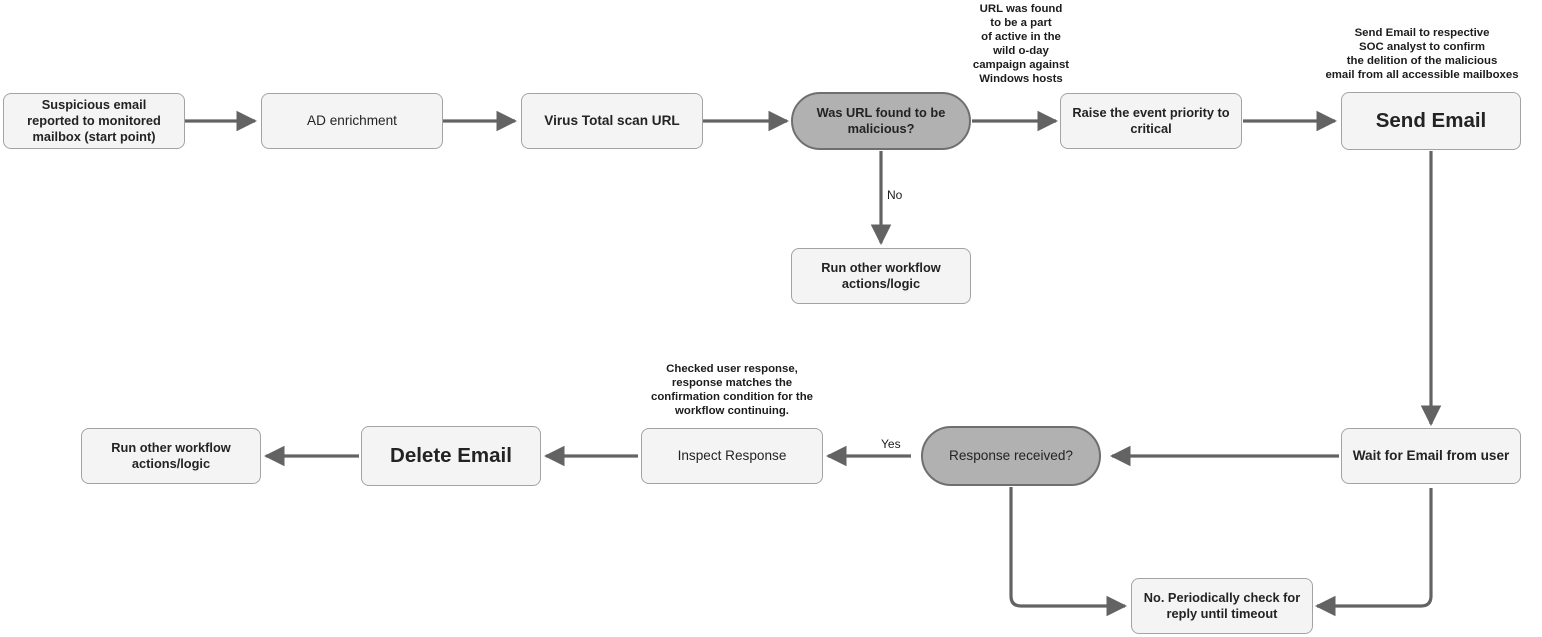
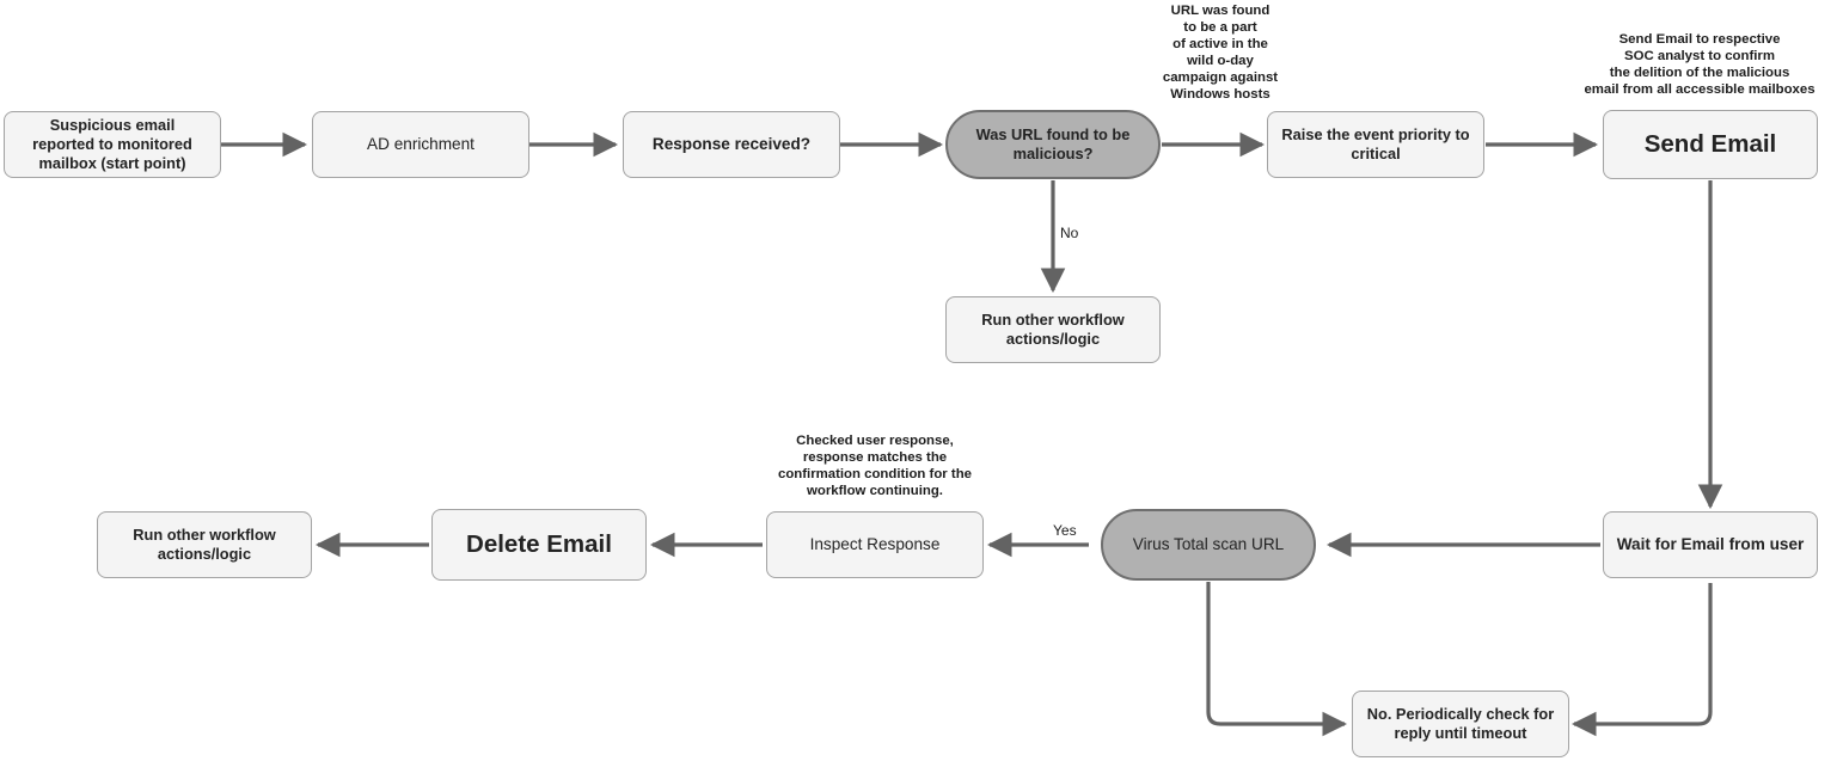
  Suspicious email
  reported to monitored
  mailbox (start point)
  AD enrichment
- Virus Total scan URL
+ Response received?
  Was URL found to be
  malicious?
  Raise the event priority to
  critical
  Send Email
  Run other workflow
  actions/logic
  Run other workflow
  actions/logic
  Delete Email
  Inspect Response
- Response received?
+ Virus Total scan URL
  Wait for Email from user
  No. Periodically check for
  reply until timeout
  URL was found
  to be a part
  of active in the
  wild o-day
  campaign against
  Windows hosts
  Send Email to respective
  SOC analyst to confirm
  the delition of the malicious
  email from all accessible mailboxes
  Checked user response,
  response matches the
  confirmation condition for the
  workflow continuing.
  No
  Yes
